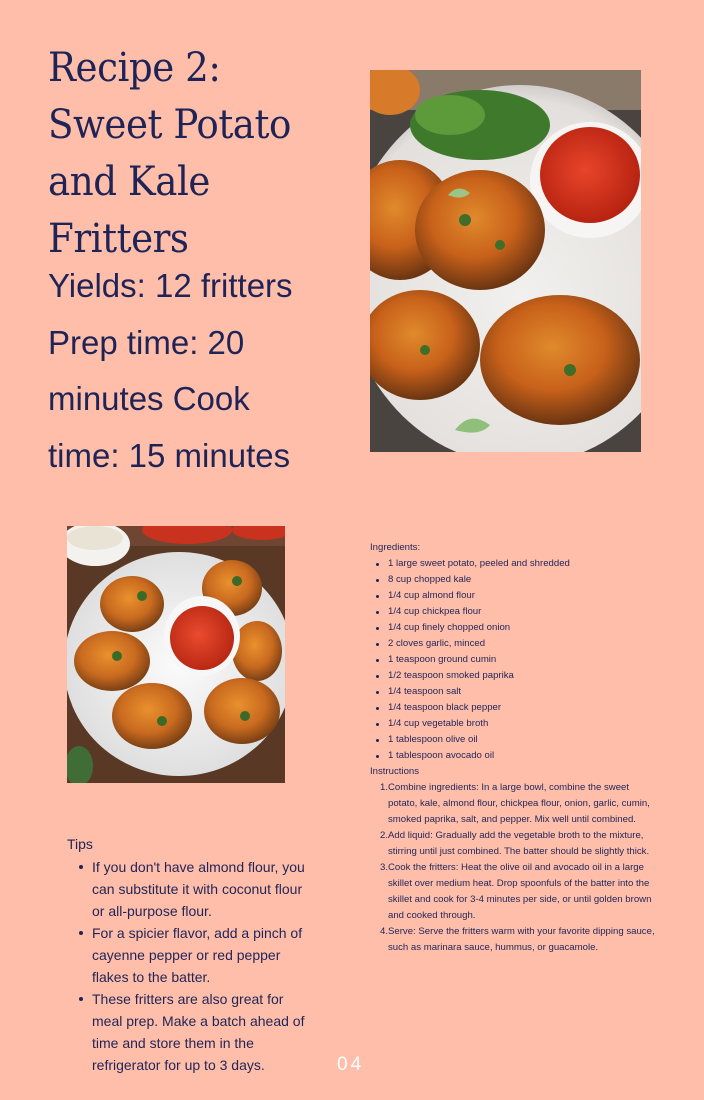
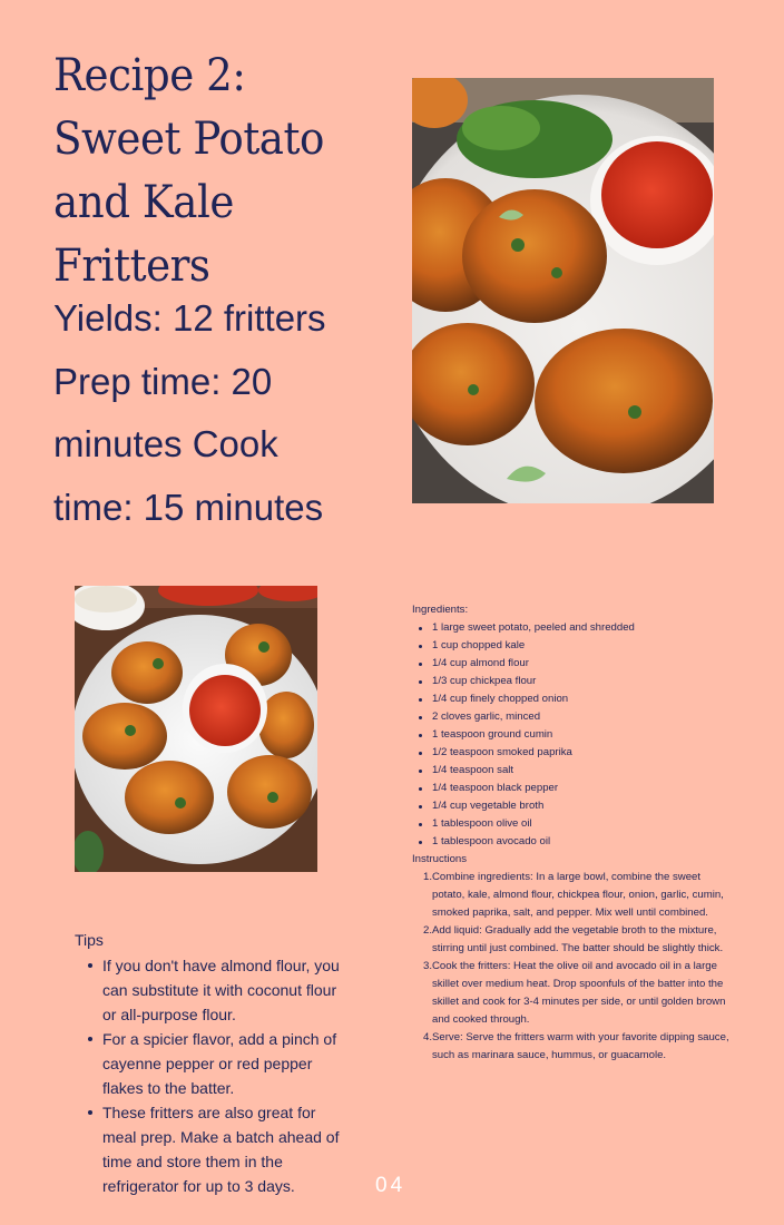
  Recipe 2: Sweet Potato and Kale Fritters
  Yields: 12 fritters Prep time: 20 minutes Cook time: 15 minutes
  Ingredients:
  1 large sweet potato, peeled and shredded
- 8 cup chopped kale
+ 1 cup chopped kale
  1/4 cup almond flour
- 1/4 cup chickpea flour
+ 1/3 cup chickpea flour
  1/4 cup finely chopped onion
  2 cloves garlic, minced
  1 teaspoon ground cumin
  1/2 teaspoon smoked paprika
  1/4 teaspoon salt
  1/4 teaspoon black pepper
  1/4 cup vegetable broth
  1 tablespoon olive oil
  1 tablespoon avocado oil
  Instructions
  1.
  Combine ingredients: In a large bowl, combine the sweet potato, kale, almond flour, chickpea flour, onion, garlic, cumin, smoked paprika, salt, and pepper. Mix well until combined.
  2.
  Add liquid: Gradually add the vegetable broth to the mixture, stirring until just combined. The batter should be slightly thick.
  3.
  Cook the fritters: Heat the olive oil and avocado oil in a large skillet over medium heat. Drop spoonfuls of the batter into the skillet and cook for 3-4 minutes per side, or until golden brown and cooked through.
  4.
  Serve: Serve the fritters warm with your favorite dipping sauce, such as marinara sauce, hummus, or guacamole.
  Tips
  If you don't have almond flour, you can substitute it with coconut flour or all-purpose flour.
  For a spicier flavor, add a pinch of cayenne pepper or red pepper flakes to the batter.
  These fritters are also great for meal prep. Make a batch ahead of time and store them in the refrigerator for up to 3 days.
  04
